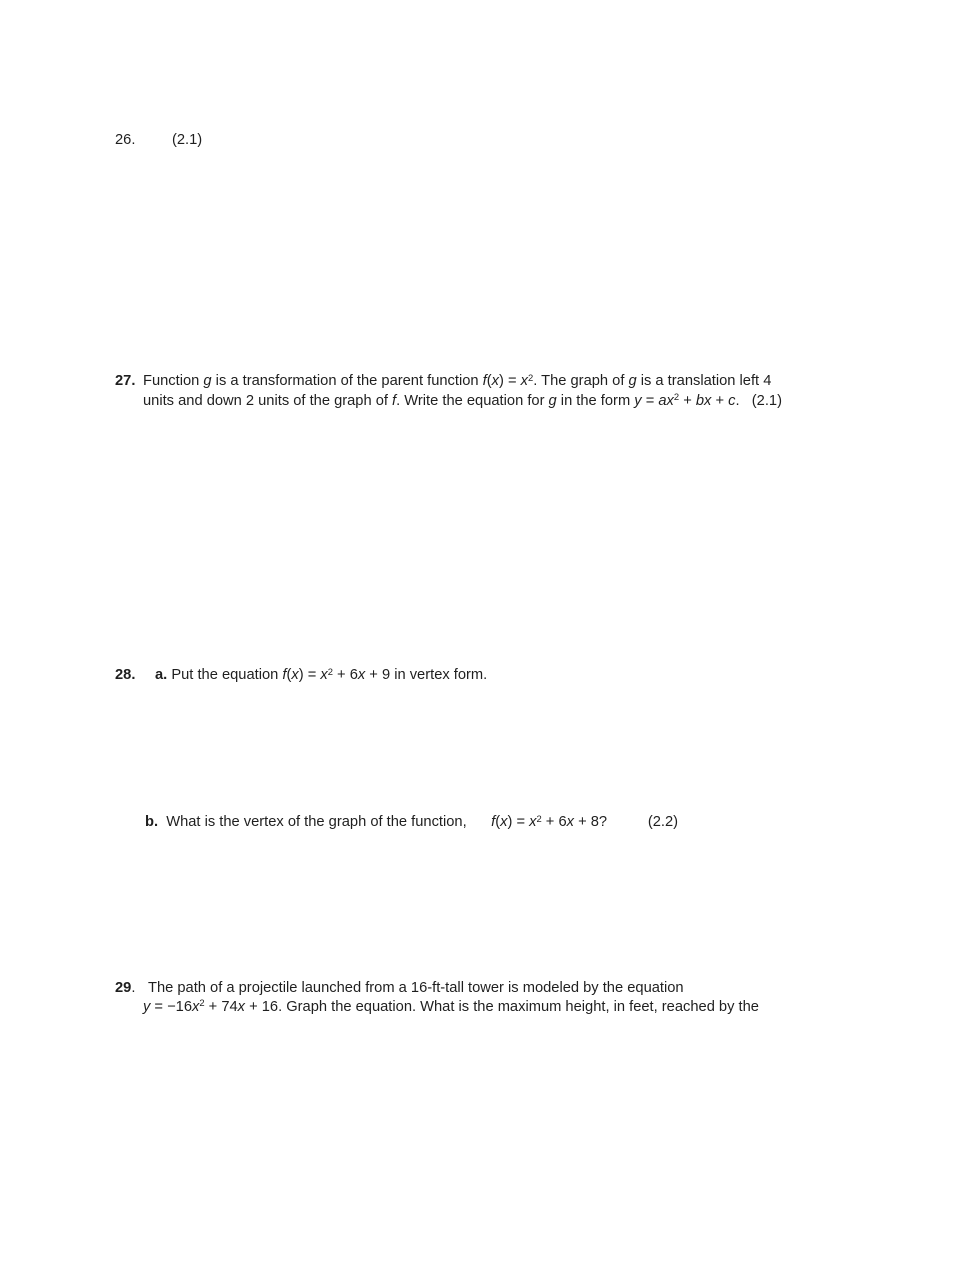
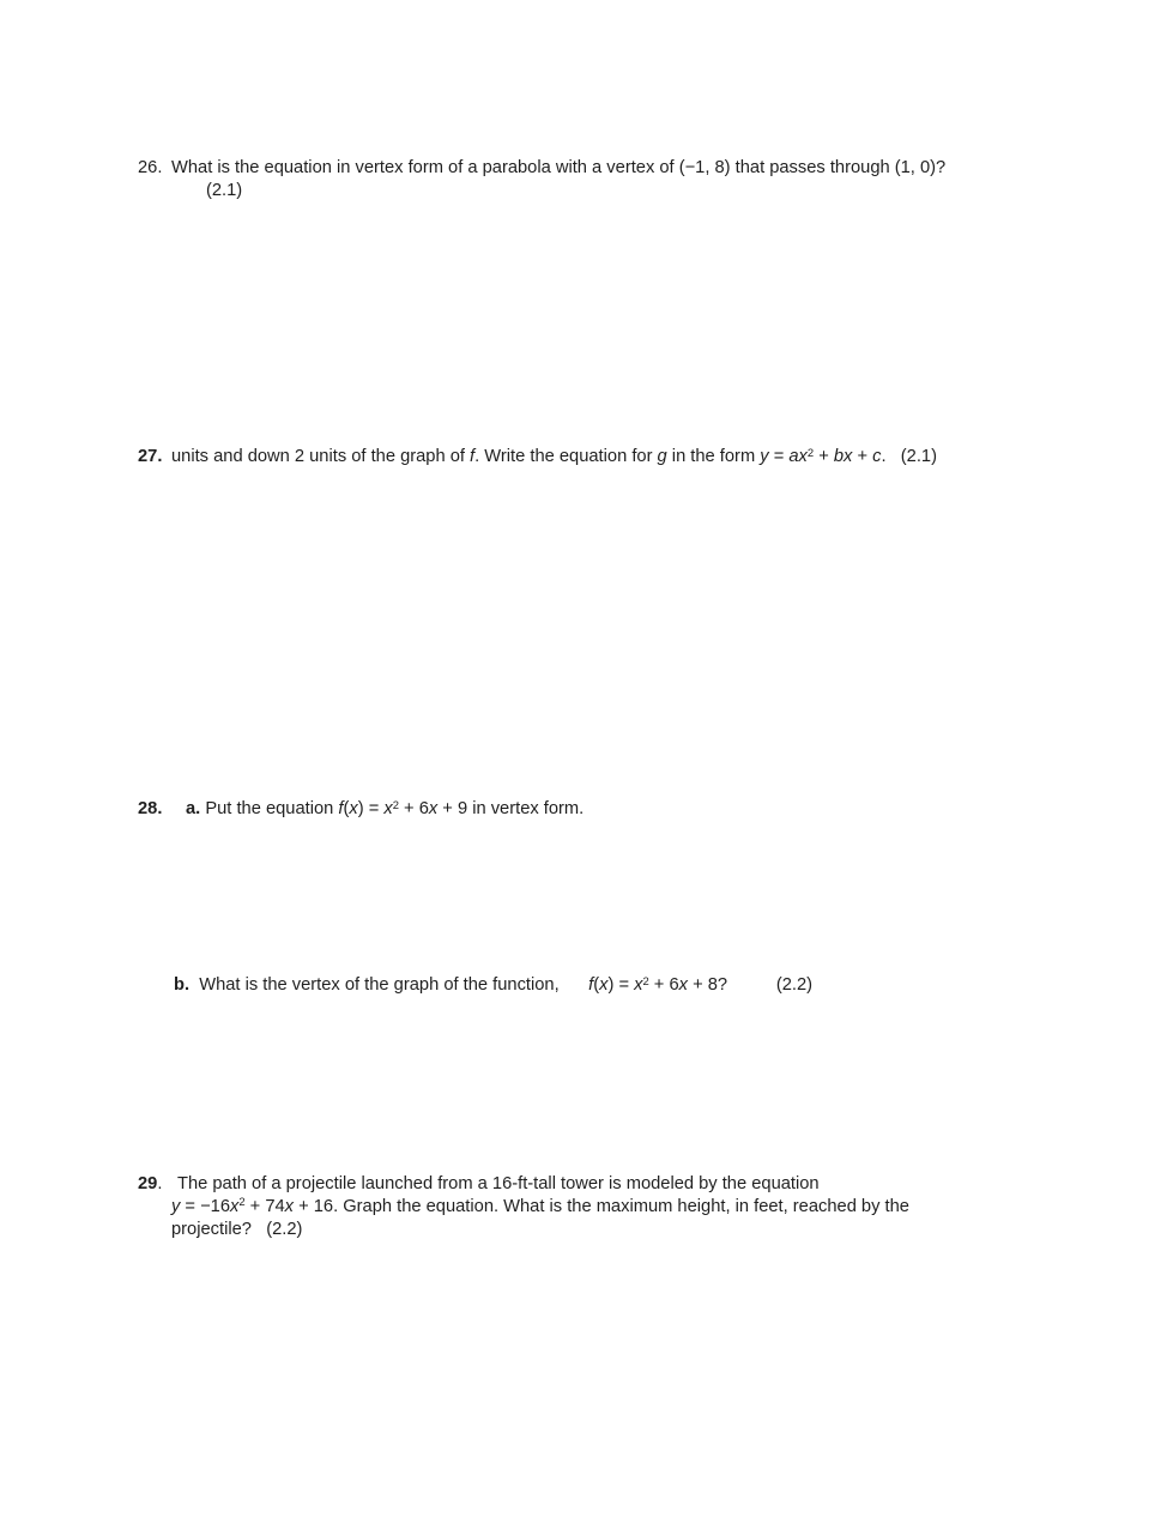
  26.
+ What is the equation in vertex form of a parabola with a vertex of (−1, 8) that passes through (1, 0)?
  (2.1)
  27.
- Function g is a transformation of the parent function f(x) = x2. The graph of g is a translation left 4
  units and down 2 units of the graph of f. Write the equation for g in the form y = ax2 + bx + c. (2.1)
  28.
  a. Put the equation f(x) = x2 + 6x + 9 in vertex form.
  b. What is the vertex of the graph of the function, f(x) = x2 + 6x + 8? (2.2)
  29.
  The path of a projectile launched from a 16-ft-tall tower is modeled by the equation
  y = −16x2 + 74x + 16. Graph the equation. What is the maximum height, in feet, reached by the
+ projectile? (2.2)
